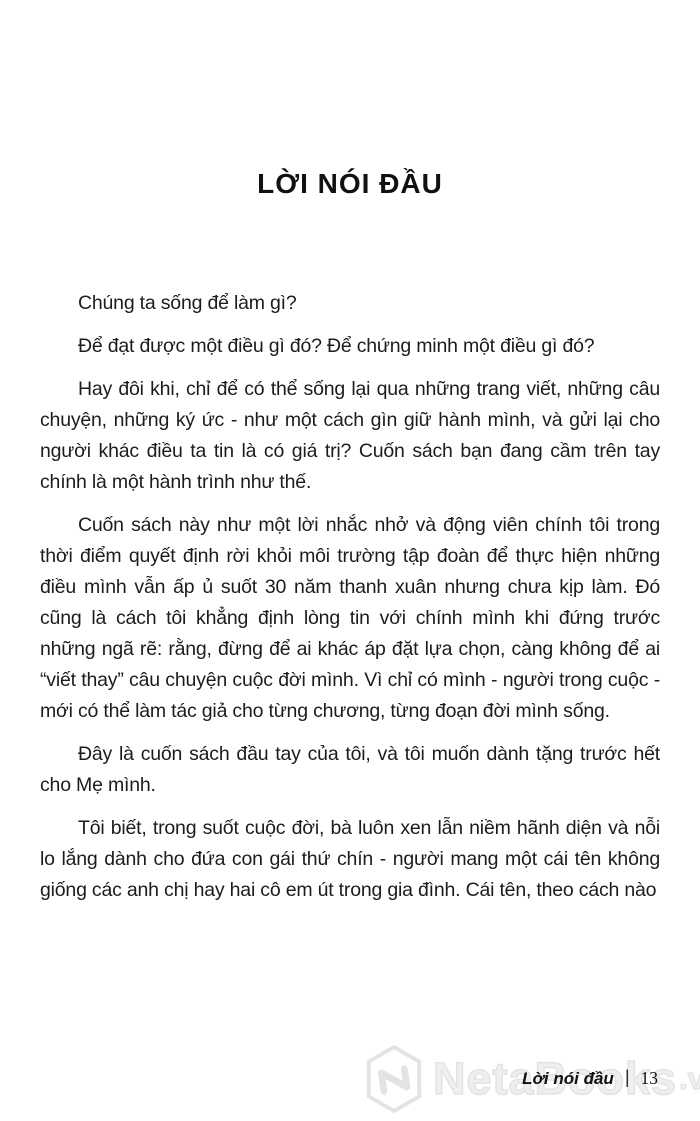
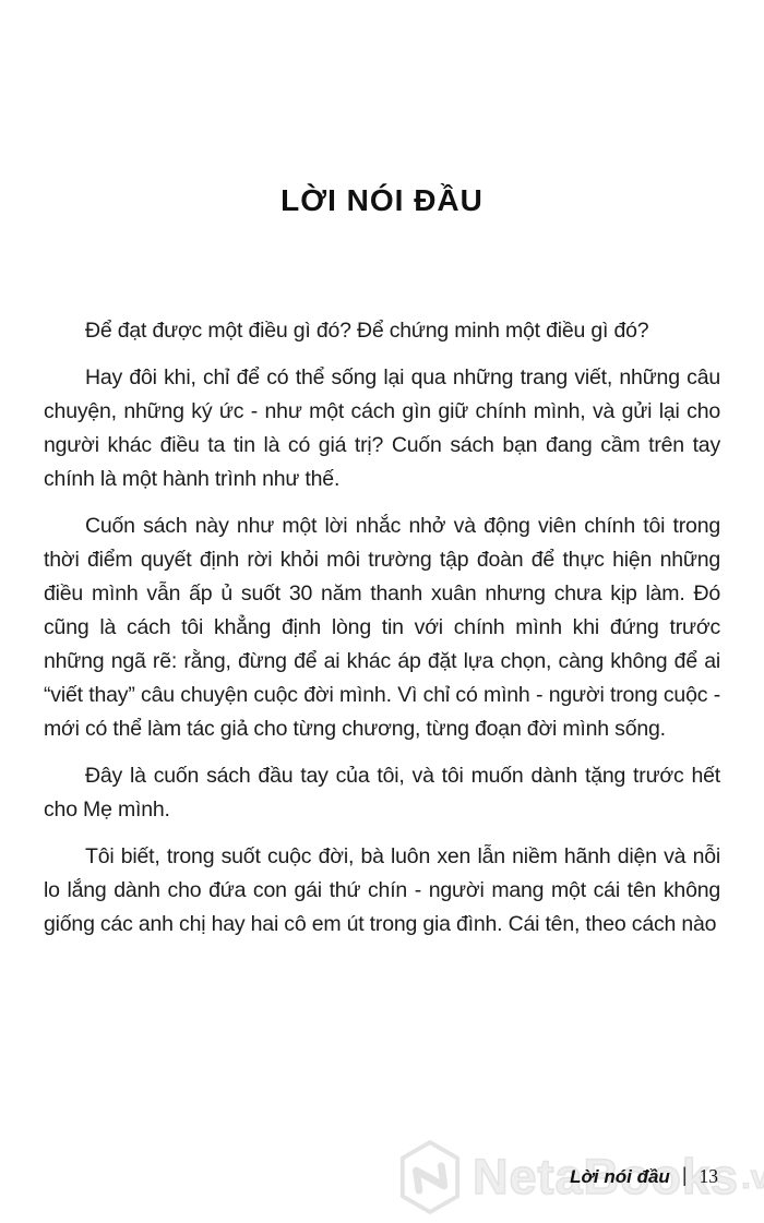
  LỜI NÓI ĐẦU
- Chúng ta sống để làm gì?
  Để đạt được một điều gì đó? Để chứng minh một điều gì đó?
- Hay đôi khi, chỉ để có thể sống lại qua những trang viết, những câu chuyện, những ký ức - như một cách gìn giữ hành mình, và gửi lại cho người khác điều ta tin là có giá trị? Cuốn sách bạn đang cầm trên tay chính là một hành trình như thế.
+ Hay đôi khi, chỉ để có thể sống lại qua những trang viết, những câu chuyện, những ký ức - như một cách gìn giữ chính mình, và gửi lại cho người khác điều ta tin là có giá trị? Cuốn sách bạn đang cầm trên tay chính là một hành trình như thế.
  Cuốn sách này như một lời nhắc nhở và động viên chính tôi trong thời điểm quyết định rời khỏi môi trường tập đoàn để thực hiện những điều mình vẫn ấp ủ suốt 30 năm thanh xuân nhưng chưa kịp làm. Đó cũng là cách tôi khẳng định lòng tin với chính mình khi đứng trước những ngã rẽ: rằng, đừng để ai khác áp đặt lựa chọn, càng không để ai “viết thay” câu chuyện cuộc đời mình. Vì chỉ có mình - người trong cuộc - mới có thể làm tác giả cho từng chương, từng đoạn đời mình sống.
  Đây là cuốn sách đầu tay của tôi, và tôi muốn dành tặng trước hết cho Mẹ mình.
  Tôi biết, trong suốt cuộc đời, bà luôn xen lẫn niềm hãnh diện và nỗi lo lắng dành cho đứa con gái thứ chín - người mang một cái tên không giống các anh chị hay hai cô em út trong gia đình. Cái tên, theo cách nào
  NetaBooks
  Lời nói đầu
  |
  13
